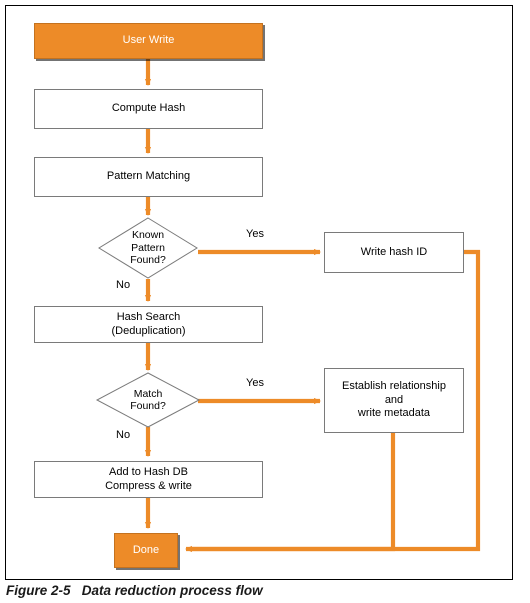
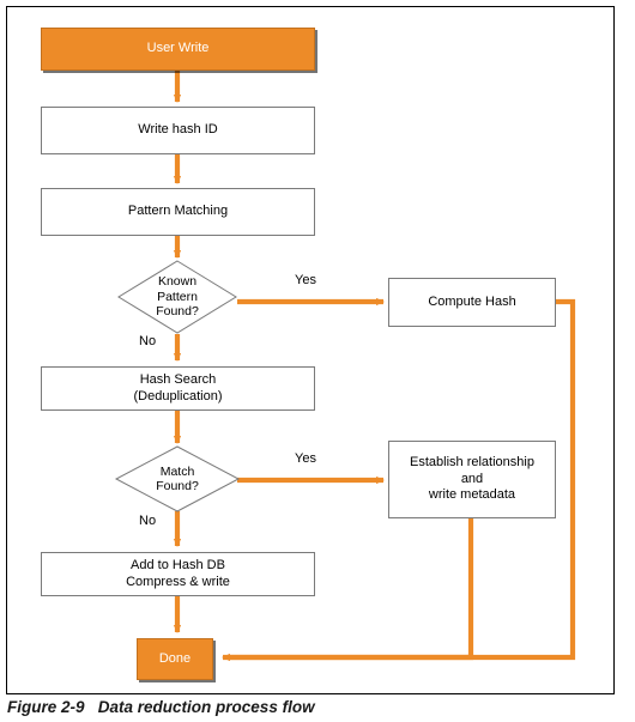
  User Write
- Compute Hash
+ Write hash ID
  Pattern Matching
  Known
  Pattern
  Found?
- Write hash ID
+ Compute Hash
  Hash Search
  (Deduplication)
  Match
  Found?
  Establish relationship
  and
  write metadata
  Add to Hash DB
  Compress & write
  Done
  Yes
  No
  Yes
  No
- Figure 2-5 Data reduction process flow
+ Figure 2-9 Data reduction process flow
